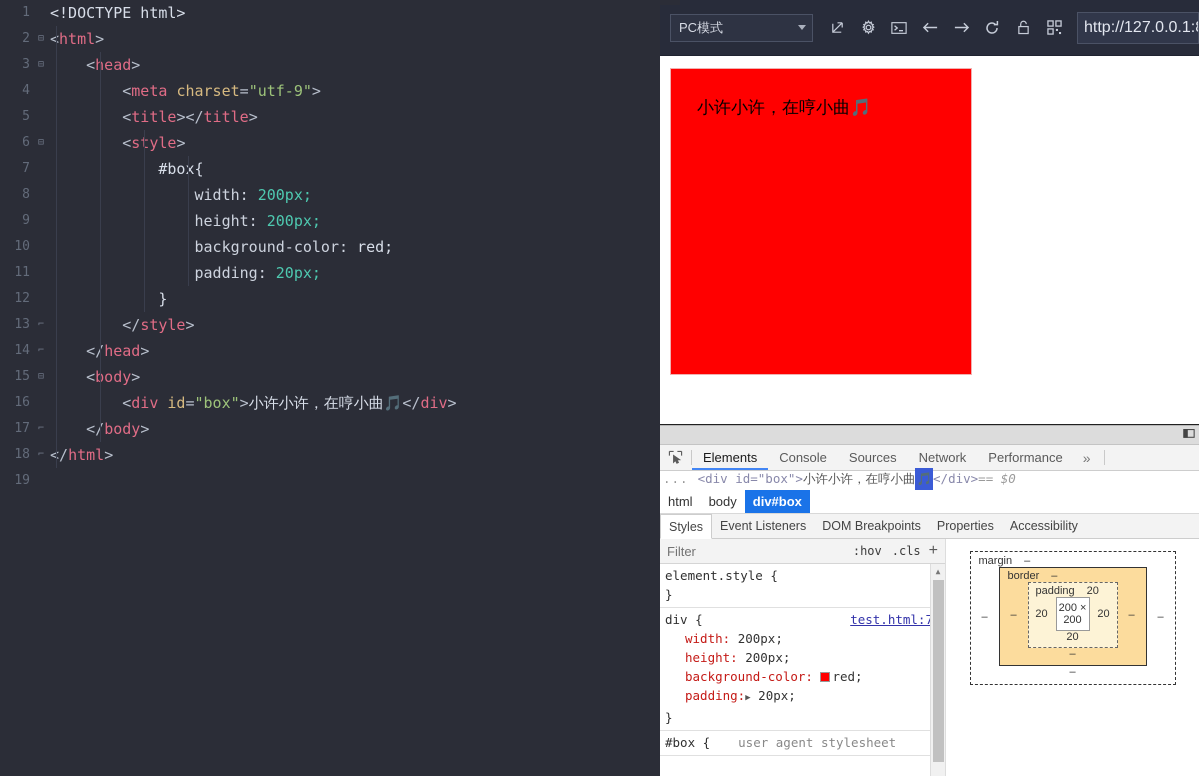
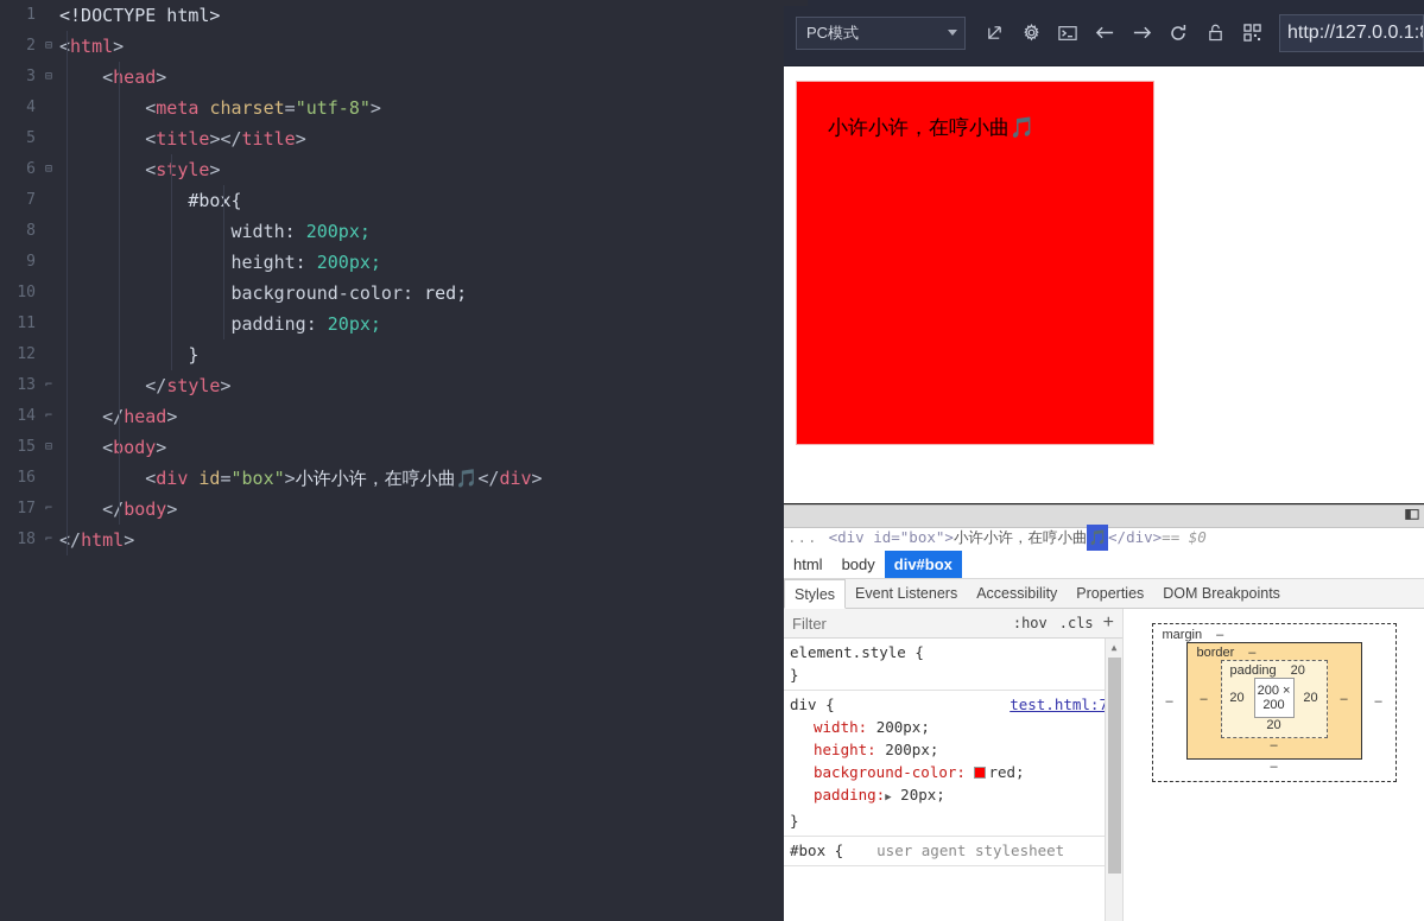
  1
  <!DOCTYPE html>
  2
  ⊟
  <html>
  3
  ⊟
  < ead>
  4
- <meta charset="utf-9">
+ <meta charset="utf-8">
  5
  <title></title>
  6
  ⊟
  <syle>
  7
  #box{
  8
  width: 200px;
  9
  height: 200px;
  10
  background-color: red;
  11
  padding: 20px;
  12
  }
  13
  ⌐
  </style>
  14
  ⌐
  < head>
  15
  ⊟
  < ody>
  16
  <div id="box">小许小许，在哼小曲🎵</div>
  17
  ⌐
  < body>
  18
  ⌐
  </html>
- 19
  PC模式
  http://127.0.0.1:
  小许小许，在哼小曲🎵
- Elements
- Console
- Sources
- Network
- Performance
- »
  ...
  <div id="box">
  小许小许，在哼小曲
  🎵
  </div>
  == $0
  html
  body
  div#box
  Styles
  Event Listeners
- DOM Breakpoints
+ Accessibility
  Properties
- Accessibility
+ DOM Breakpoints
  Filter
  :hov
  .cls
  +
  element.style {
  }
  div {
  test.html:
  width: 200px;
  height: 200px;
  background-color: red;
  padding:▶ 20px;
  }
  #box {
  user agent stylesheet
  ▲
  margin
  –
  –
  border
  –
  –
  padding
  20
  20
  200 × 200
  20
  20
  –
  –
  –
  –
